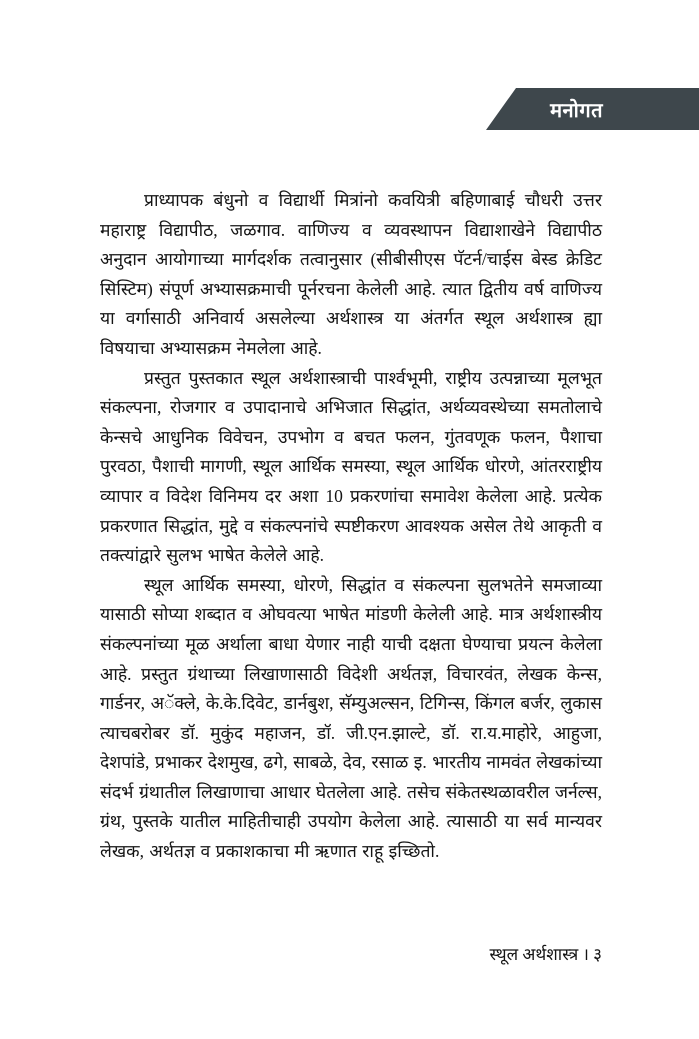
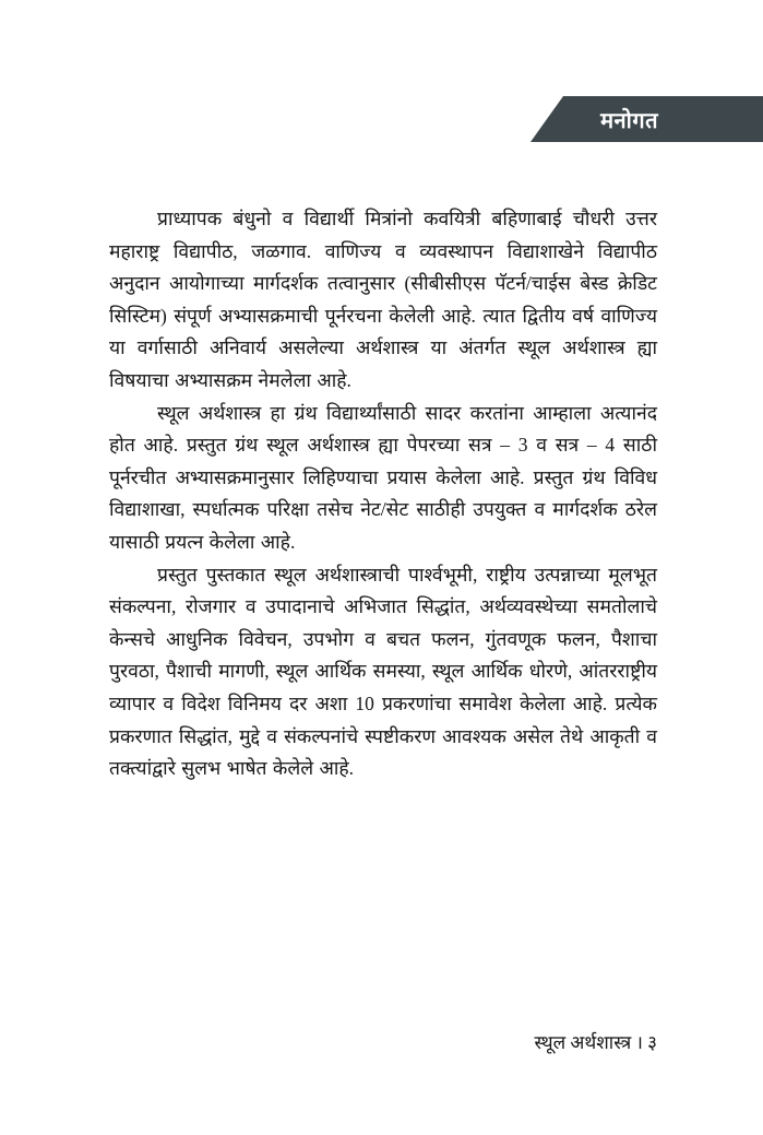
  मनोगत
  प्राध्यापक बंधुनो व विद्यार्थी मित्रांनो कवयित्री बहिणाबाई चौधरी उत्तर महाराष्ट्र विद्यापीठ, जळगाव. वाणिज्य व व्यवस्थापन विद्याशाखेने विद्यापीठ अनुदान आयोगाच्या मार्गदर्शक तत्वानुसार (सीबीसीएस पॅटर्न/चाईस बेस्ड क्रेडिट सिस्टिम) संपूर्ण अभ्यासक्रमाची पूर्नरचना केलेली आहे. त्यात द्वितीय वर्ष वाणिज्य या वर्गासाठी अनिवार्य असलेल्या अर्थशास्त्र या अंतर्गत स्थूल अर्थशास्त्र ह्या विषयाचा अभ्यासक्रम नेमलेला आहे.
+ स्थूल अर्थशास्त्र हा ग्रंथ विद्यार्थ्यांसाठी सादर करतांना आम्हाला अत्यानंद होत आहे. प्रस्तुत ग्रंथ स्थूल अर्थशास्त्र ह्या पेपरच्या सत्र – 3 व सत्र – 4 साठी पूर्नरचीत अभ्यासक्रमानुसार लिहिण्याचा प्रयास केलेला आहे. प्रस्तुत ग्रंथ विविध विद्याशाखा, स्पर्धात्मक परिक्षा तसेच नेट/सेट साठीही उपयुक्त व मार्गदर्शक ठरेल यासाठी प्रयत्न केलेला आहे.
  प्रस्तुत पुस्तकात स्थूल अर्थशास्त्राची पार्श्वभूमी, राष्ट्रीय उत्पन्नाच्या मूलभूत संकल्पना, रोजगार व उपादानाचे अभिजात सिद्धांत, अर्थव्यवस्थेच्या समतोलाचे केन्सचे आधुनिक विवेचन, उपभोग व बचत फलन, गुंतवणूक फलन, पैशाचा पुरवठा, पैशाची मागणी, स्थूल आर्थिक समस्या, स्थूल आर्थिक धोरणे, आंतरराष्ट्रीय व्यापार व विदेश विनिमय दर अशा 10 प्रकरणांचा समावेश केलेला आहे. प्रत्येक प्रकरणात सिद्धांत, मुद्दे व संकल्पनांचे स्पष्टीकरण आवश्यक असेल तेथे आकृती व तक्त्यांद्वारे सुलभ भाषेत केलेले आहे.
- स्थूल आर्थिक समस्या, धोरणे, सिद्धांत व संकल्पना सुलभतेने समजाव्या यासाठी सोप्या शब्दात व ओघवत्या भाषेत मांडणी केलेली आहे. मात्र अर्थशास्त्रीय संकल्पनांच्या मूळ अर्थाला बाधा येणार नाही याची दक्षता घेण्याचा प्रयत्न केलेला आहे. प्रस्तुत ग्रंथाच्या लिखाणासाठी विदेशी अर्थतज्ञ, विचारवंत, लेखक केन्स, गार्डनर, अॅक्ले, के.के.दिवेट, डार्नबुश, सॅम्युअल्सन, टिगिन्स, किंगल बर्जर, लुकास त्याचबरोबर डॉ. मुकुंद महाजन, डॉ. जी.एन.झाल्टे, डॉ. रा.य.माहोरे, आहुजा, देशपांडे, प्रभाकर देशमुख, ढगे, साबळे, देव, रसाळ इ. भारतीय नामवंत लेखकांच्या संदर्भ ग्रंथातील लिखाणाचा आधार घेतलेला आहे. तसेच संकेतस्थळावरील जर्नल्स, ग्रंथ, पुस्तके यातील माहितीचाही उपयोग केलेला आहे. त्यासाठी या सर्व मान्यवर लेखक, अर्थतज्ञ व प्रकाशकाचा मी ऋणात राहू इच्छितो.
  स्थूल अर्थशास्त्र । ३
